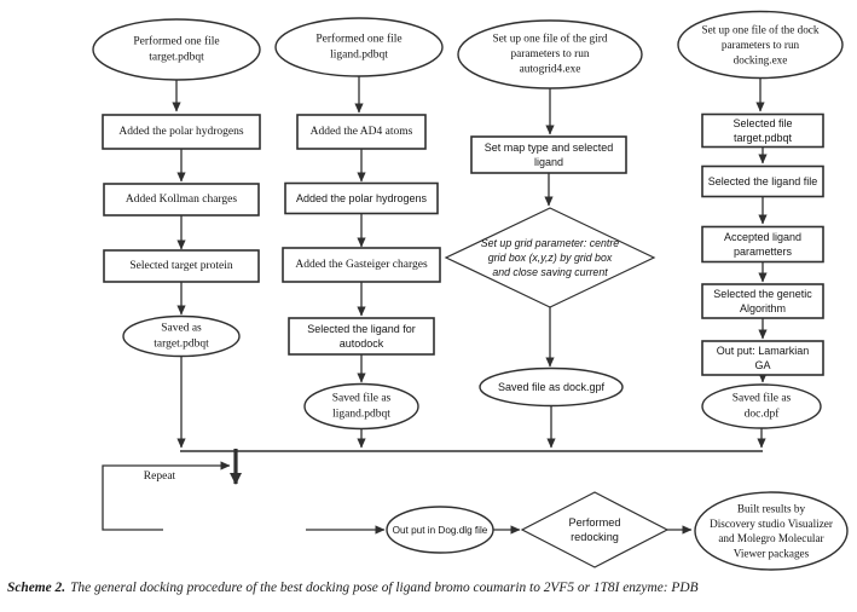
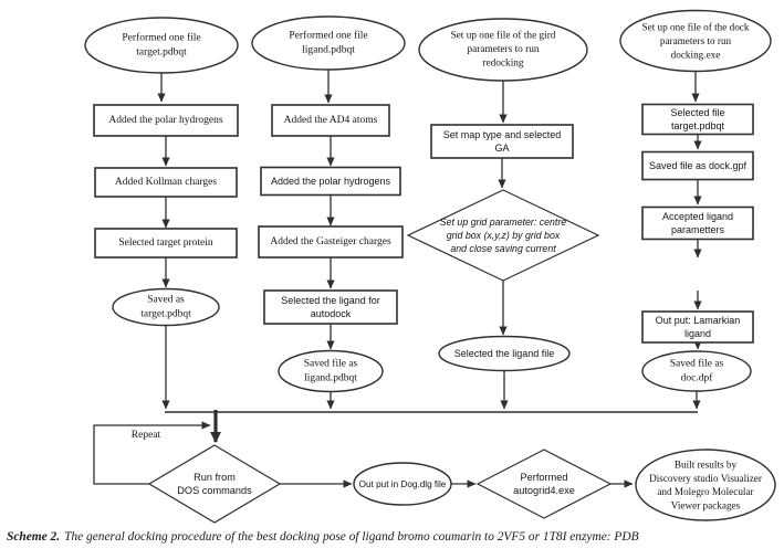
  Performed one file target.pdbqt
  Added the polar hydrogens
  Added Kollman charges
  Selected target protein
  Saved as target.pdbqt
  Performed one file ligand.pdbqt
  Added the AD4 atoms
  Added the polar hydrogens
  Added the Gasteiger charges
  Selected the ligand for autodock
  Saved file as ligand.pdbqt
- Set up one file of the gird parameters to run autogrid4.exe
+ Set up one file of the gird parameters to run redocking
- Set map type and selected ligand
+ Set map type and selected GA
  Set up grid parameter: centre grid box (x,y,z) by grid box and close saving current
- Saved file as dock.gpf
+ Selected the ligand file
  Set up one file of the dock parameters to run docking.exe
  Selected file target.pdbqt
- Selected the ligand file
+ Saved file as dock.gpf
  Accepted ligand parametters
- Selected the genetic Algorithm
- Out put: Lamarkian GA
+ Out put: Lamarkian ligand
  Saved file as doc.dpf
+ Run from DOS commands
  Out put in Dog.dlg file
- Performed redocking
+ Performed autogrid4.exe
  Built results by Discovery studio Visualizer and Molegro Molecular Viewer packages
  Repeat
  Scheme 2. The general docking procedure of the best docking pose of ligand bromo coumarin to 2VF5 or 1T8I enzyme: PDB
